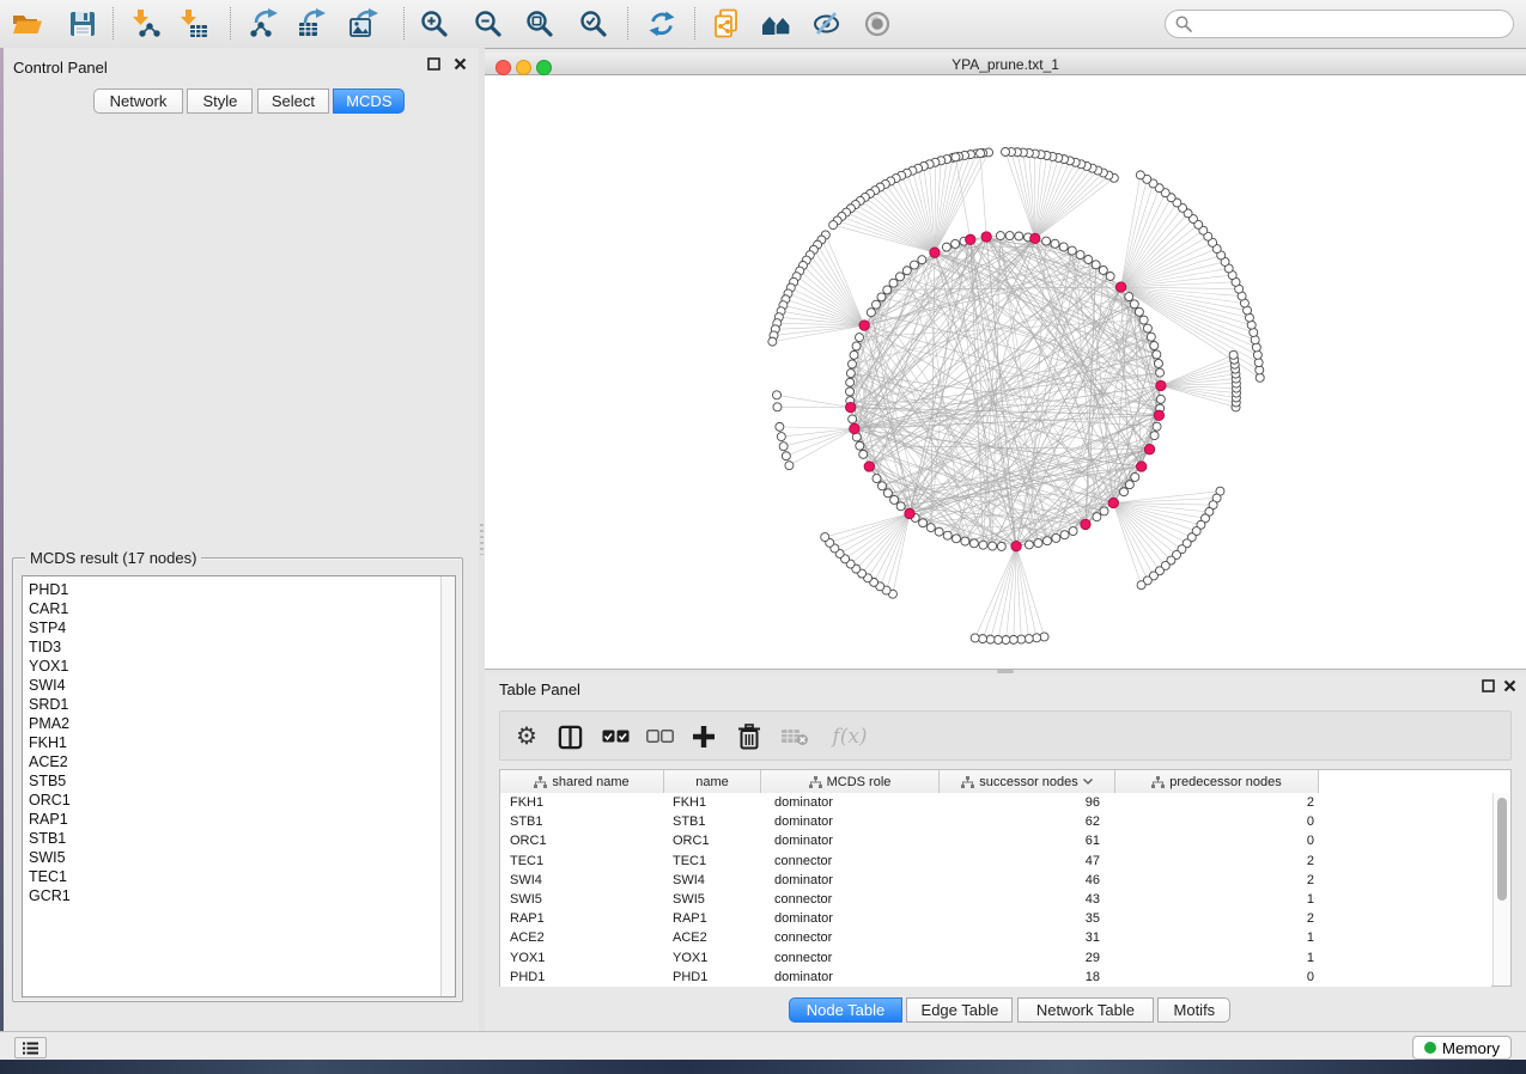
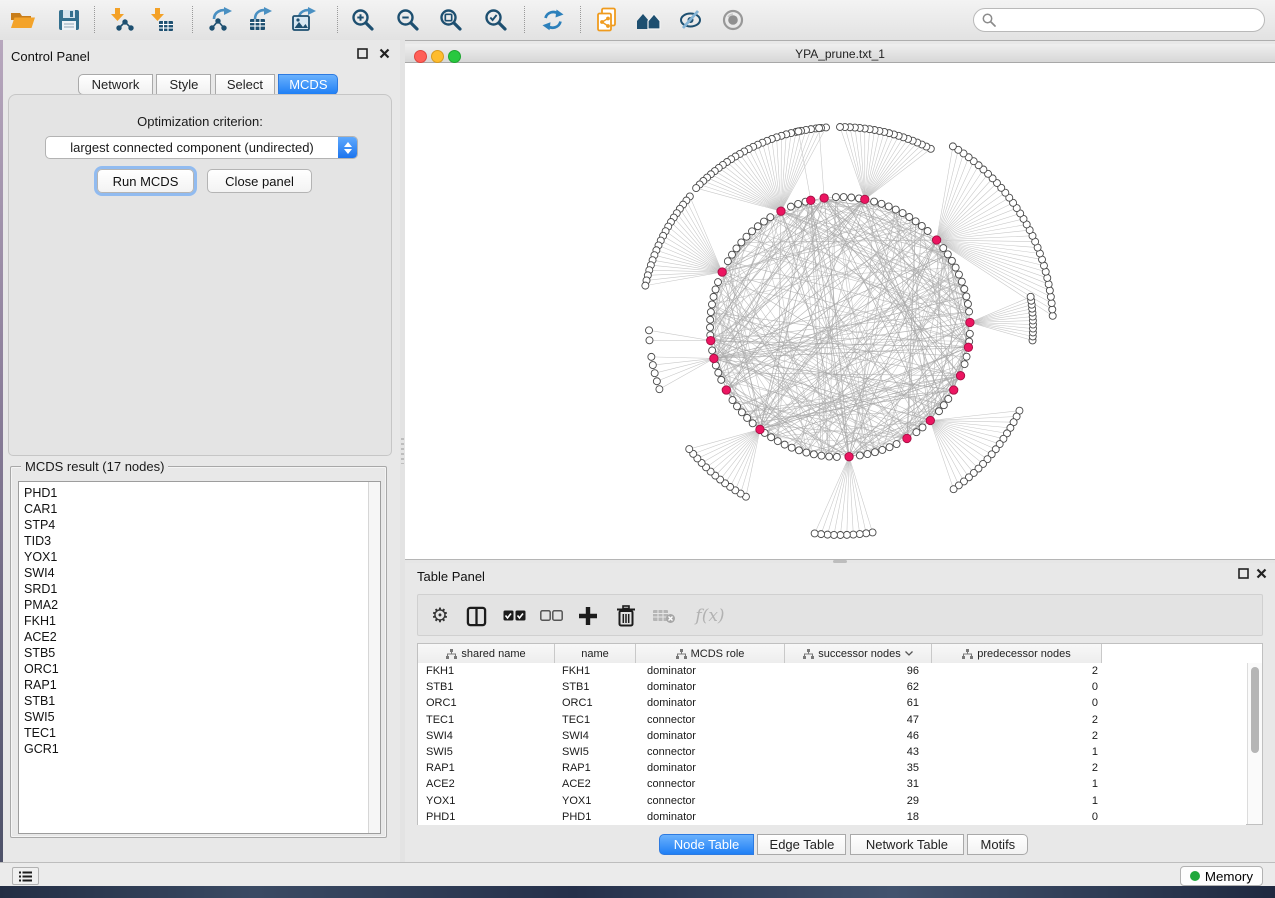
  Control Panel
  Network
  Style
  Select
  MCDS
+ Optimization criterion:
+ largest connected component (undirected)
+ Run MCDS
+ Close panel
  MCDS result (17 nodes)
  PHD1
  CAR1
  STP4
  TID3
  YOX1
  SWI4
  SRD1
  PMA2
  FKH1
  ACE2
  STB5
  ORC1
  RAP1
  STB1
  SWI5
  TEC1
  GCR1
  YPA_prune.txt_1
  Table Panel
  ⚙
  f(x)
  shared name
  name
  MCDS role
  successor nodes
  predecessor nodes
  FKH1
  FKH1
  dominator
  96
  2
  STB1
  STB1
  dominator
  62
  0
  ORC1
  ORC1
  dominator
  61
  0
  TEC1
  TEC1
  connector
  47
  2
  SWI4
  SWI4
  dominator
  46
  2
  SWI5
  SWI5
  connector
  43
  1
  RAP1
  RAP1
  dominator
  35
  2
  ACE2
  ACE2
  connector
  31
  1
  YOX1
  YOX1
  connector
  29
  1
  PHD1
  PHD1
  dominator
  18
  0
  Node Table
  Edge Table
  Network Table
  Motifs
  Memory
